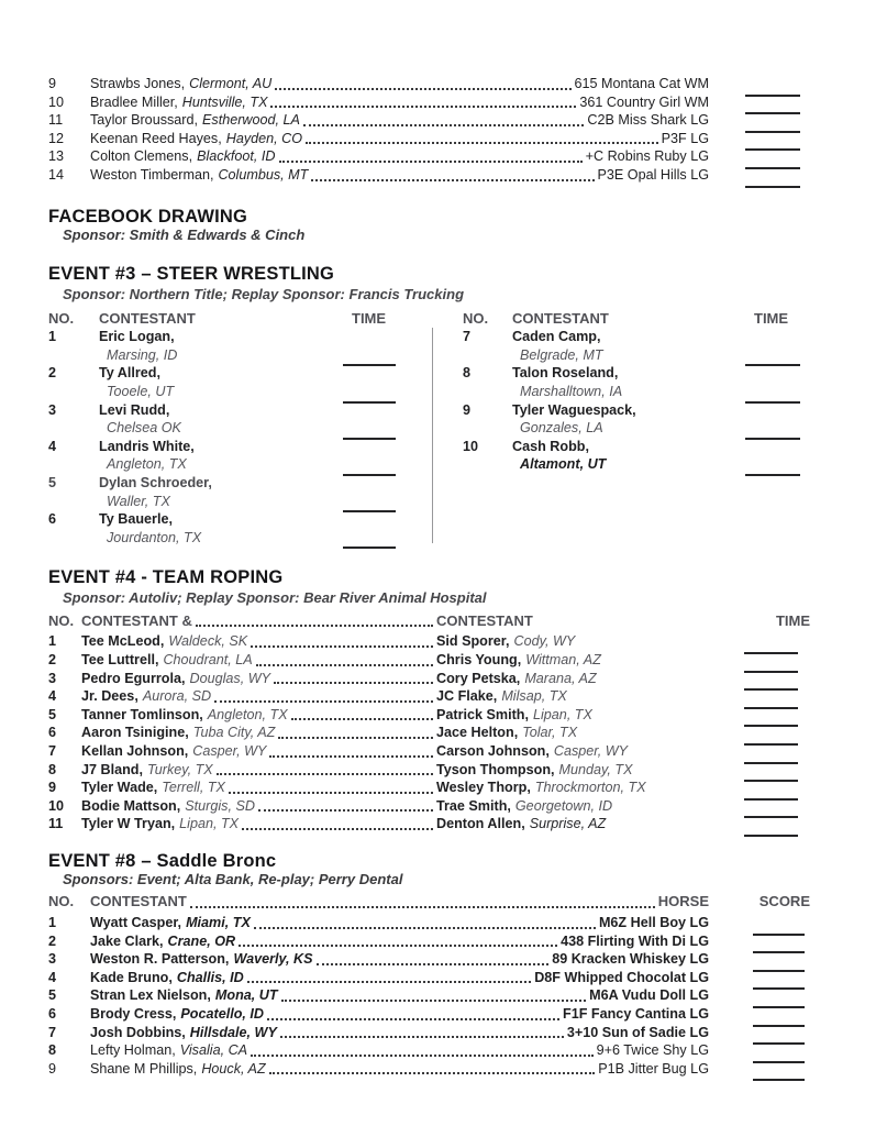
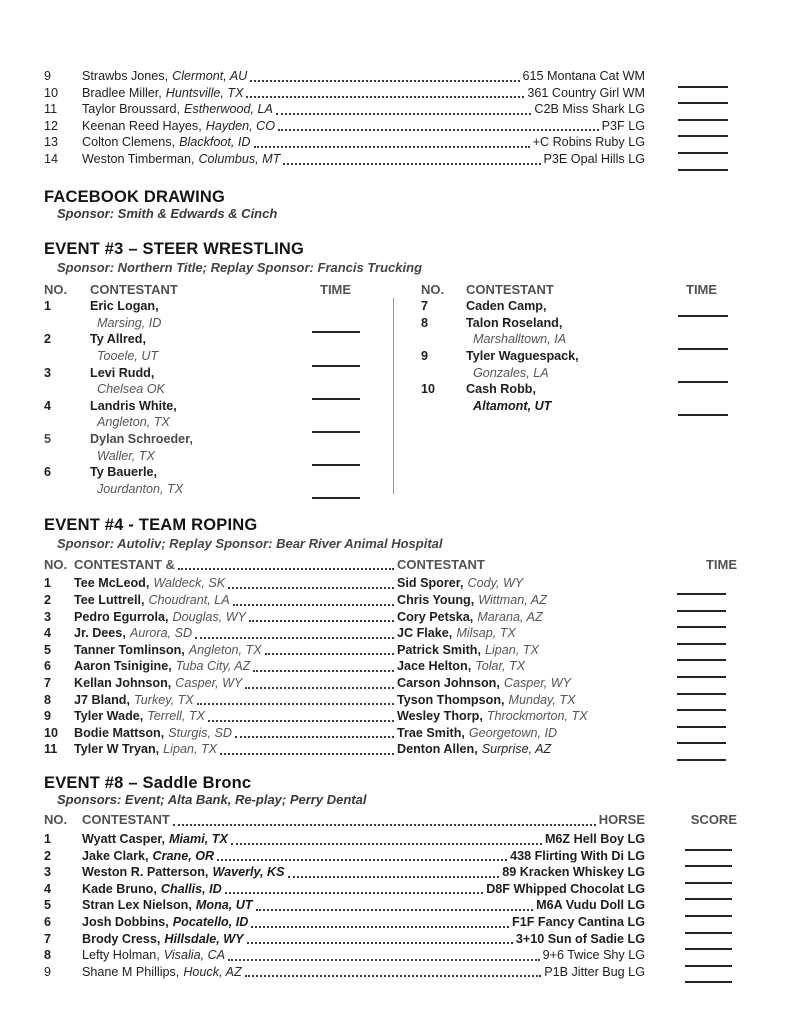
  9
  Strawbs Jones, Clermont, AU
  615 Montana Cat WM
  10
  Bradlee Miller, Huntsville, TX
  361 Country Girl WM
  11
  Taylor Broussard, Estherwood, LA
  C2B Miss Shark LG
  12
  Keenan Reed Hayes, Hayden, CO
  P3F LG
  13
  Colton Clemens, Blackfoot, ID
  +C Robins Ruby LG
  14
  Weston Timberman, Columbus, MT
  P3E Opal Hills LG
  FACEBOOK DRAWING
  Sponsor: Smith & Edwards & Cinch
  EVENT #3 – STEER WRESTLING
  Sponsor: Northern Title; Replay Sponsor: Francis Trucking
  NO.
  CONTESTANT
  TIME
  1
  Eric Logan,
  Marsing, ID
  2
  Ty Allred,
  Tooele, UT
  3
  Levi Rudd,
  Chelsea OK
  4
  Landris White,
  Angleton, TX
  5
  Dylan Schroeder,
  Waller, TX
  6
  Ty Bauerle,
  Jourdanton, TX
  NO.
  CONTESTANT
  TIME
  7
  Caden Camp,
- Belgrade, MT
  8
  Talon Roseland,
  Marshalltown, IA
  9
  Tyler Waguespack,
  Gonzales, LA
  10
  Cash Robb,
  Altamont, UT
  EVENT #4 - TEAM ROPING
  Sponsor: Autoliv; Replay Sponsor: Bear River Animal Hospital
  NO.
  CONTESTANT &
  CONTESTANT
  TIME
  1
  Tee McLeod, Waldeck, SK
  Sid Sporer, Cody, WY
  2
  Tee Luttrell, Choudrant, LA
  Chris Young, Wittman, AZ
  3
  Pedro Egurrola, Douglas, WY
  Cory Petska, Marana, AZ
  4
  Jr. Dees, Aurora, SD
  JC Flake, Milsap, TX
  5
  Tanner Tomlinson, Angleton, TX
  Patrick Smith, Lipan, TX
  6
  Aaron Tsinigine, Tuba City, AZ
  Jace Helton, Tolar, TX
  7
  Kellan Johnson, Casper, WY
  Carson Johnson, Casper, WY
  8
  J7 Bland, Turkey, TX
  Tyson Thompson, Munday, TX
  9
  Tyler Wade, Terrell, TX
  Wesley Thorp, Throckmorton, TX
  10
  Bodie Mattson, Sturgis, SD
  Trae Smith, Georgetown, ID
  11
  Tyler W Tryan, Lipan, TX
  Denton Allen, Surprise, AZ
  EVENT #8 – Saddle Bronc
  Sponsors: Event; Alta Bank, Re-play; Perry Dental
  NO.
  CONTESTANT
  HORSE
  SCORE
  1
  Wyatt Casper, Miami, TX
  M6Z Hell Boy LG
  2
  Jake Clark, Crane, OR
  438 Flirting With Di LG
  3
  Weston R. Patterson, Waverly, KS
  89 Kracken Whiskey LG
  4
  Kade Bruno, Challis, ID
  D8F Whipped Chocolat LG
  5
  Stran Lex Nielson, Mona, UT
  M6A Vudu Doll LG
  6
- Brody Cress, Pocatello, ID
+ Josh Dobbins, Pocatello, ID
  F1F Fancy Cantina LG
  7
- Josh Dobbins, Hillsdale, WY
+ Brody Cress, Hillsdale, WY
  3+10 Sun of Sadie LG
  8
  Lefty Holman, Visalia, CA
  9+6 Twice Shy LG
  9
  Shane M Phillips, Houck, AZ
  P1B Jitter Bug LG
